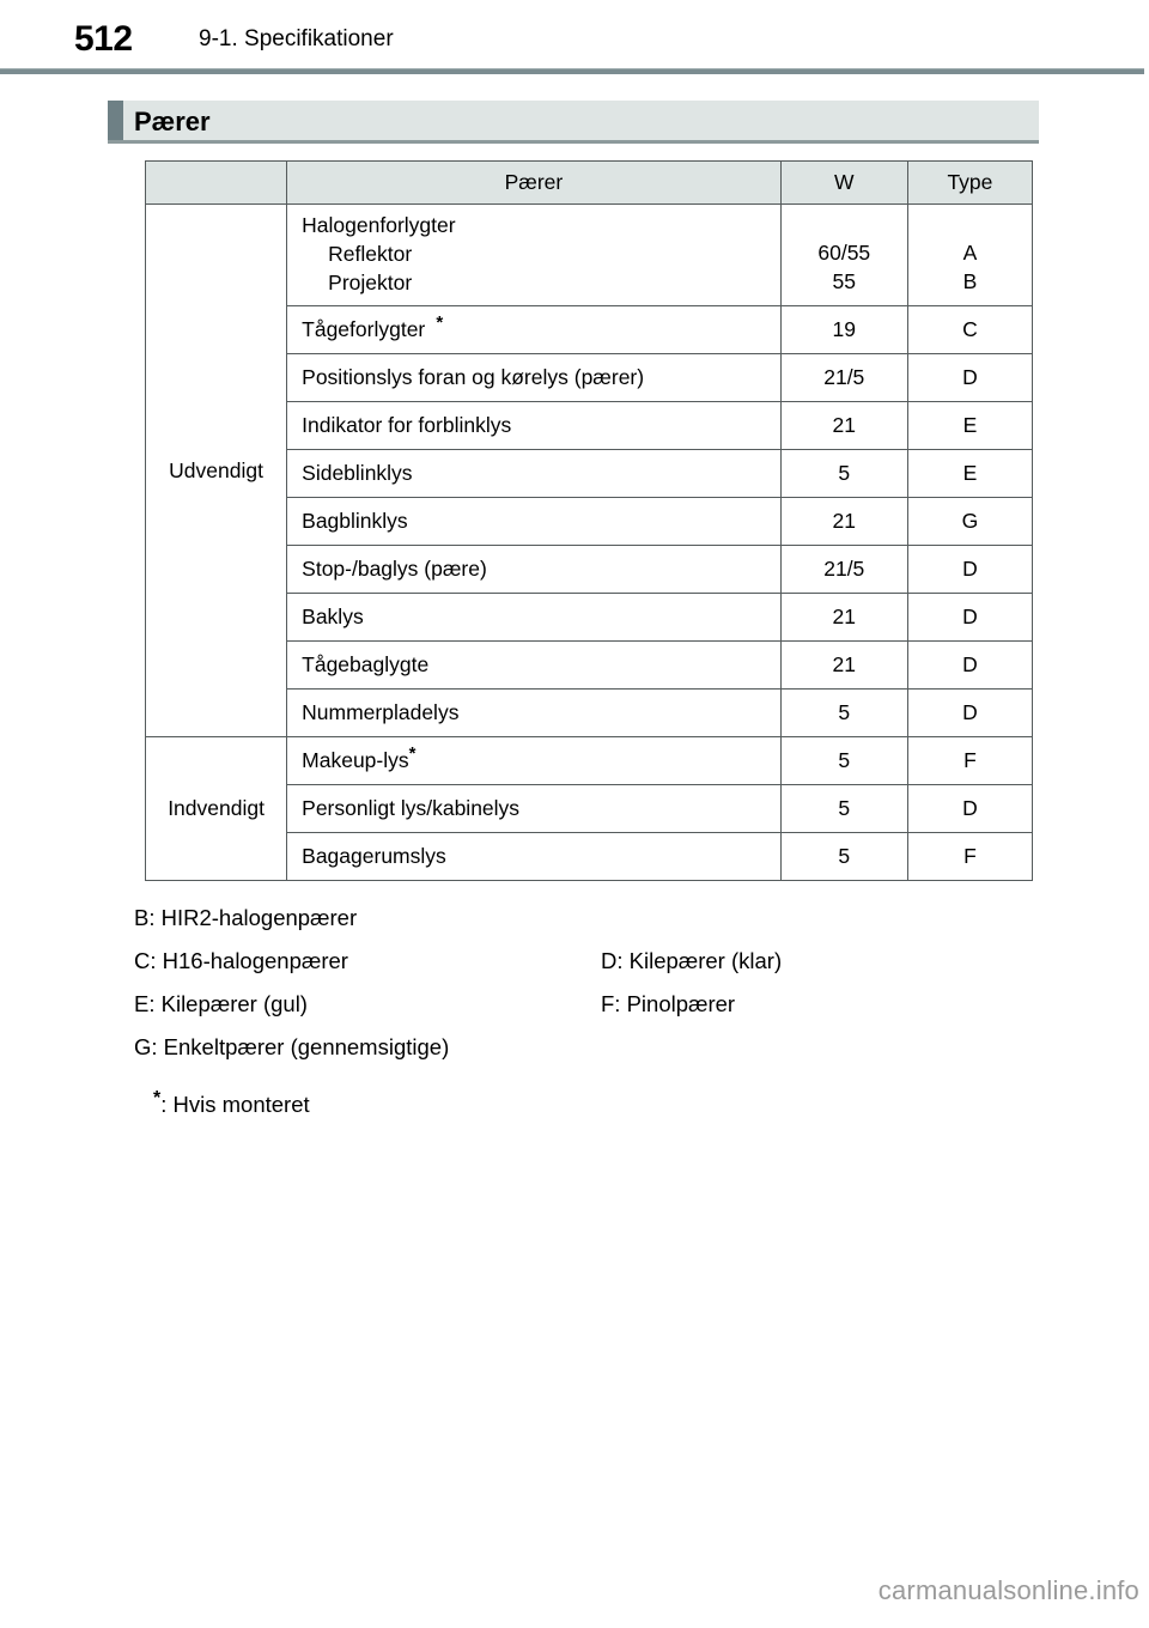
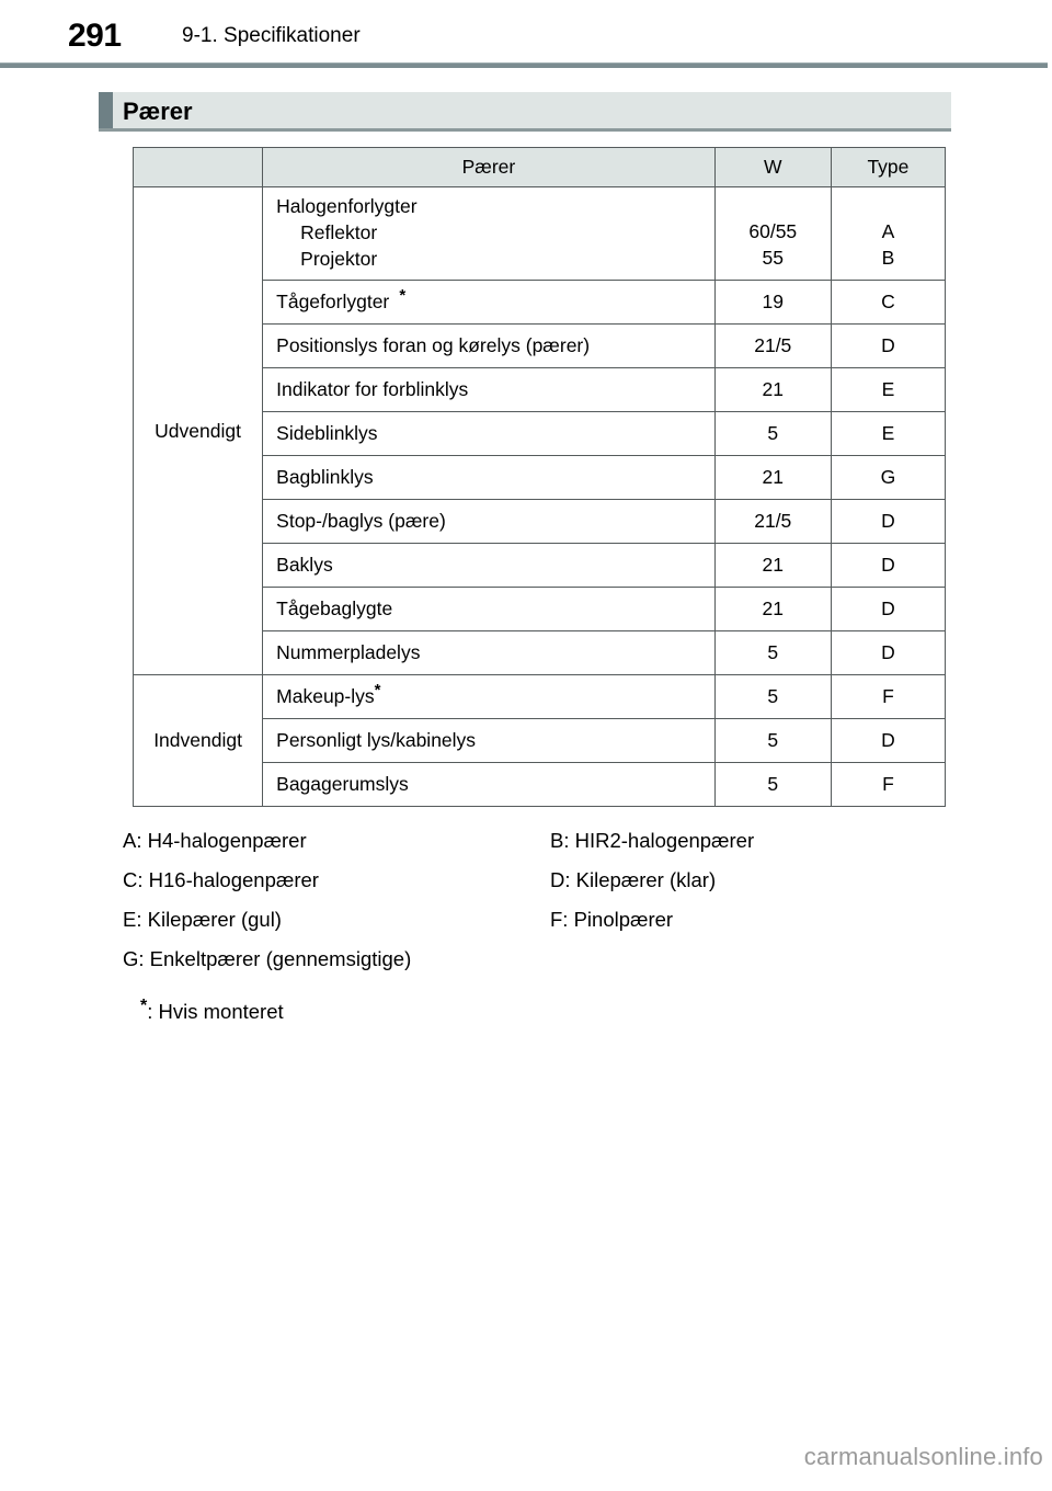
- 512
+ 291
  9-1. Specifikationer
  Pærer
  	Pærer	W	Type
  Udvendigt	Halogenforlygter Reflektor Projektor	60/55 55	A B
  Tågeforlygter *	19	C
  Positionslys foran og kørelys (pærer)	21/5	D
  Indikator for forblinklys	21	E
  Sideblinklys	5	E
  Bagblinklys	21	G
  Stop-/baglys (pære)	21/5	D
  Baklys	21	D
  Tågebaglygte	21	D
  Nummerpladelys	5	D
  Indvendigt	Makeup-lys*	5	F
  Personligt lys/kabinelys	5	D
  Bagagerumslys	5	F
+ A: H4-halogenpærer
  B: HIR2-halogenpærer
  C: H16-halogenpærer
  D: Kilepærer (klar)
  E: Kilepærer (gul)
  F: Pinolpærer
  G: Enkeltpærer (gennemsigtige)
  *: Hvis monteret
  carmanualsonline.info
